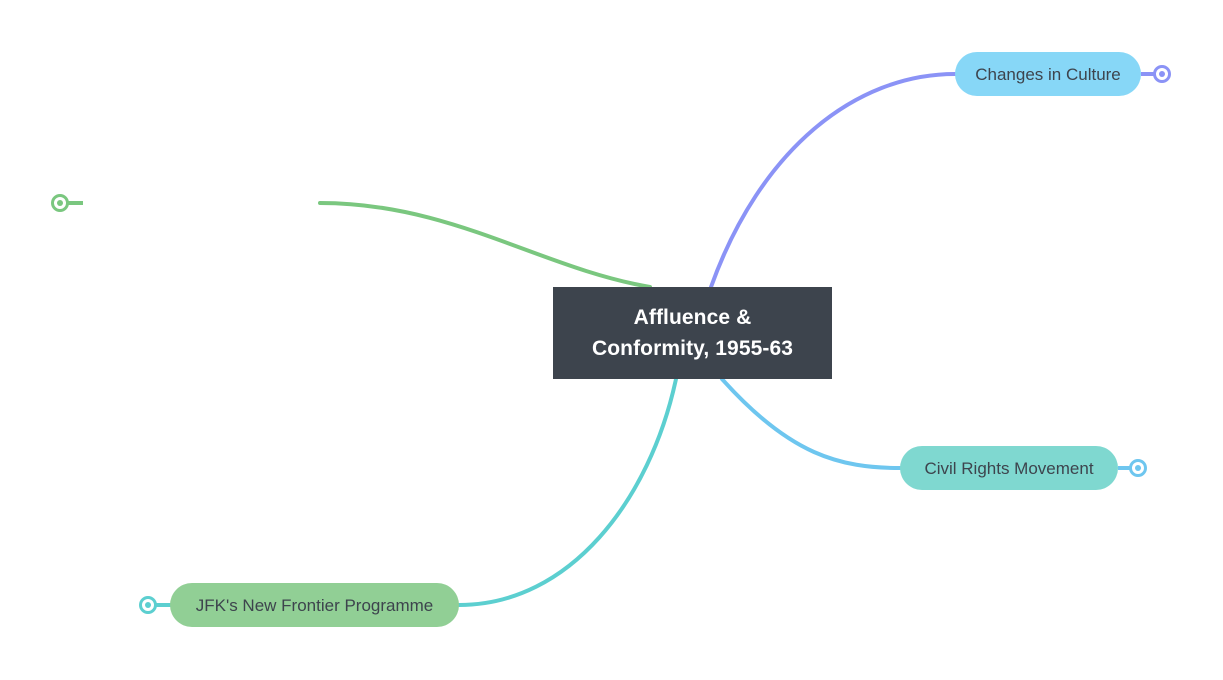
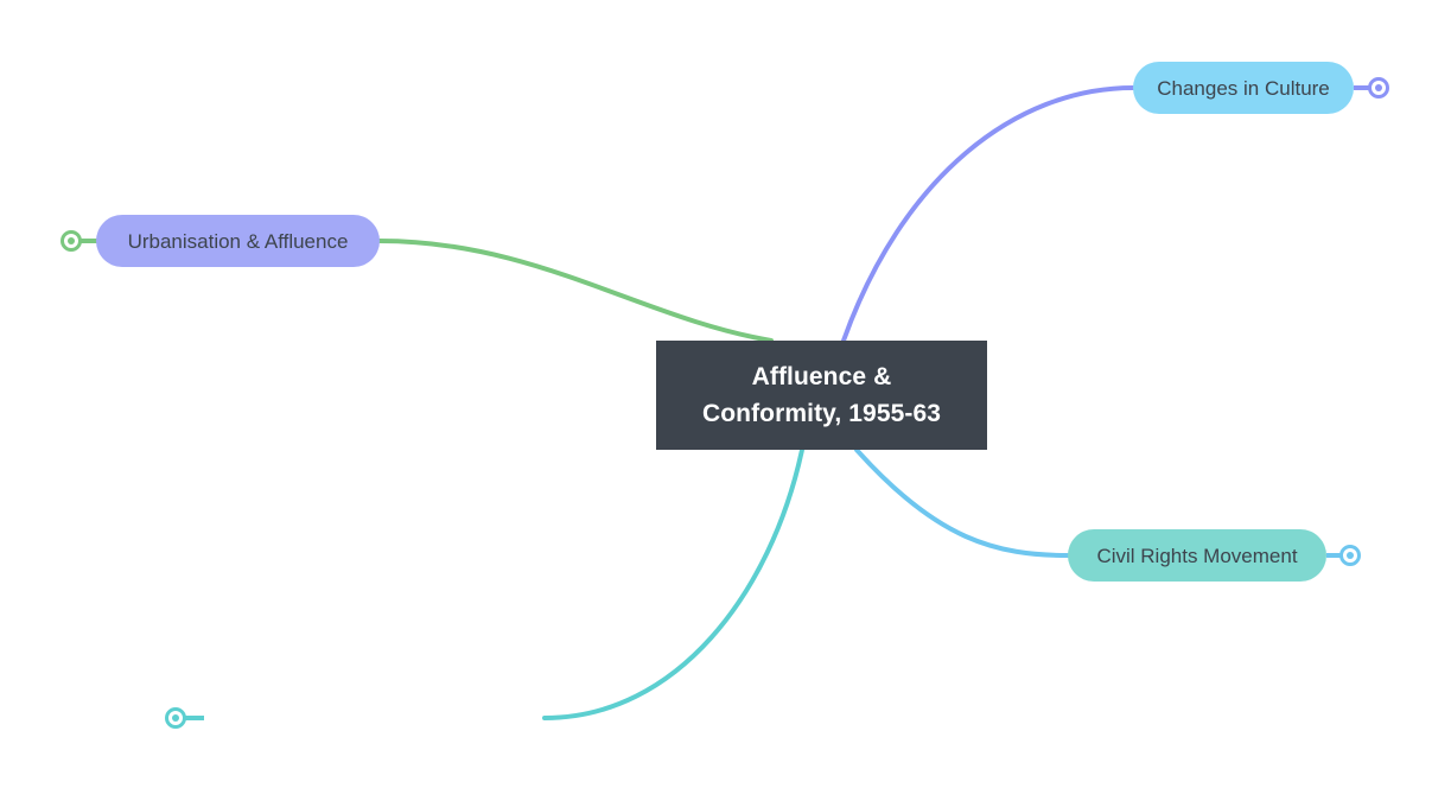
  Affluence &
  Conformity, 1955-63
+ Urbanisation & Affluence
  Changes in Culture
  Civil Rights Movement
- JFK's New Frontier Programme
